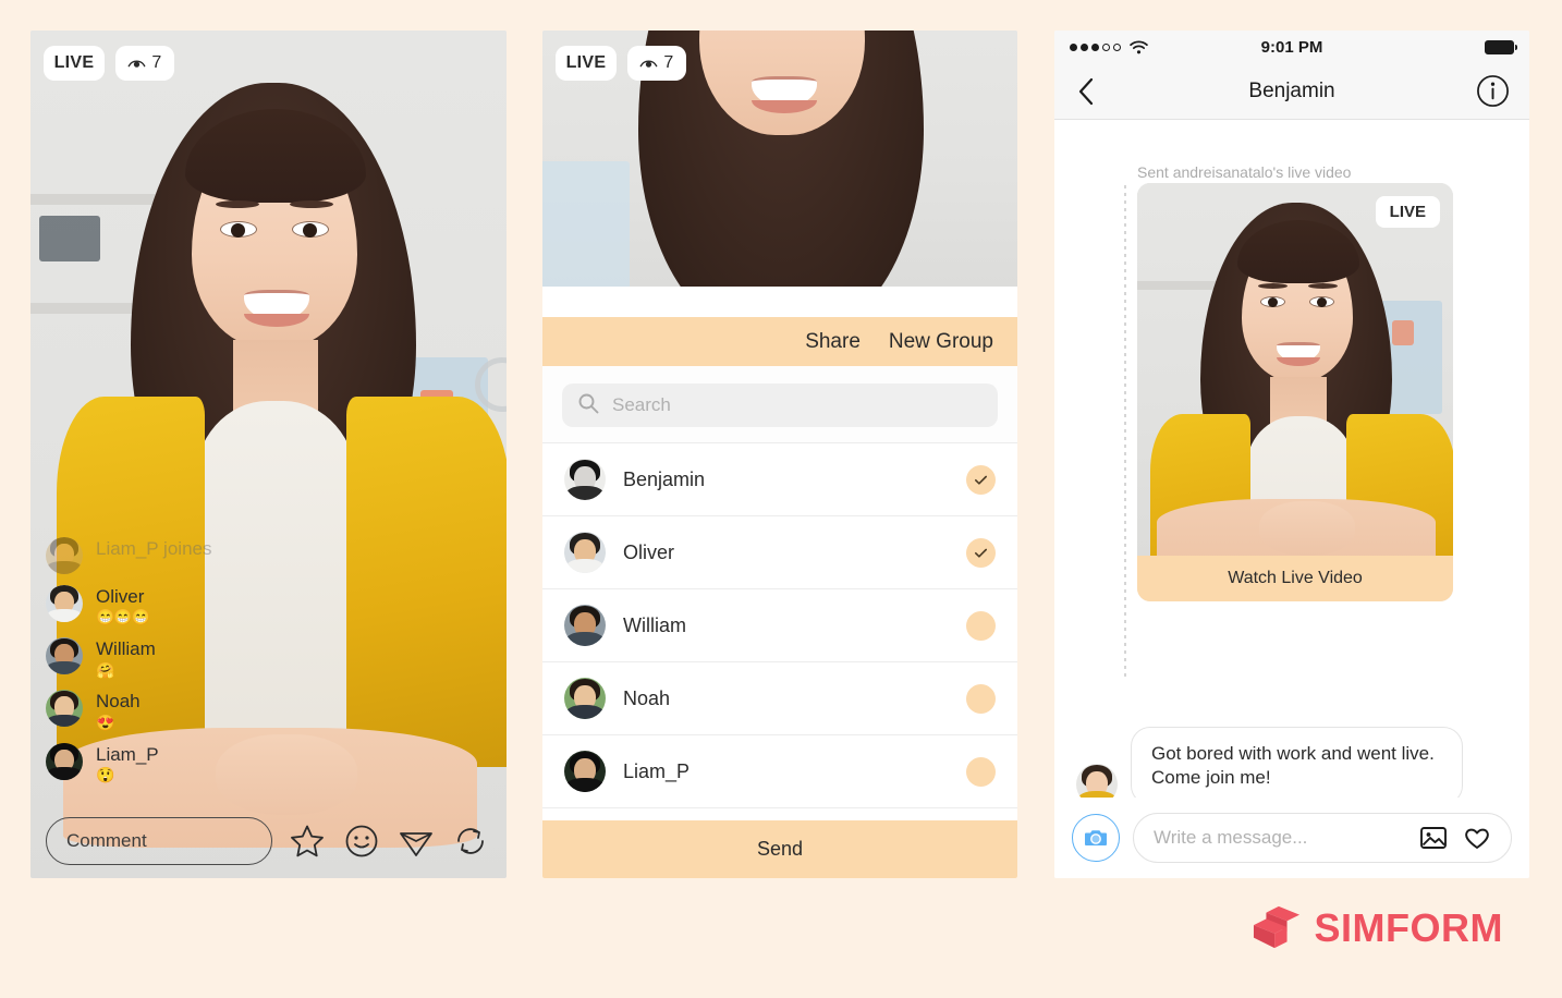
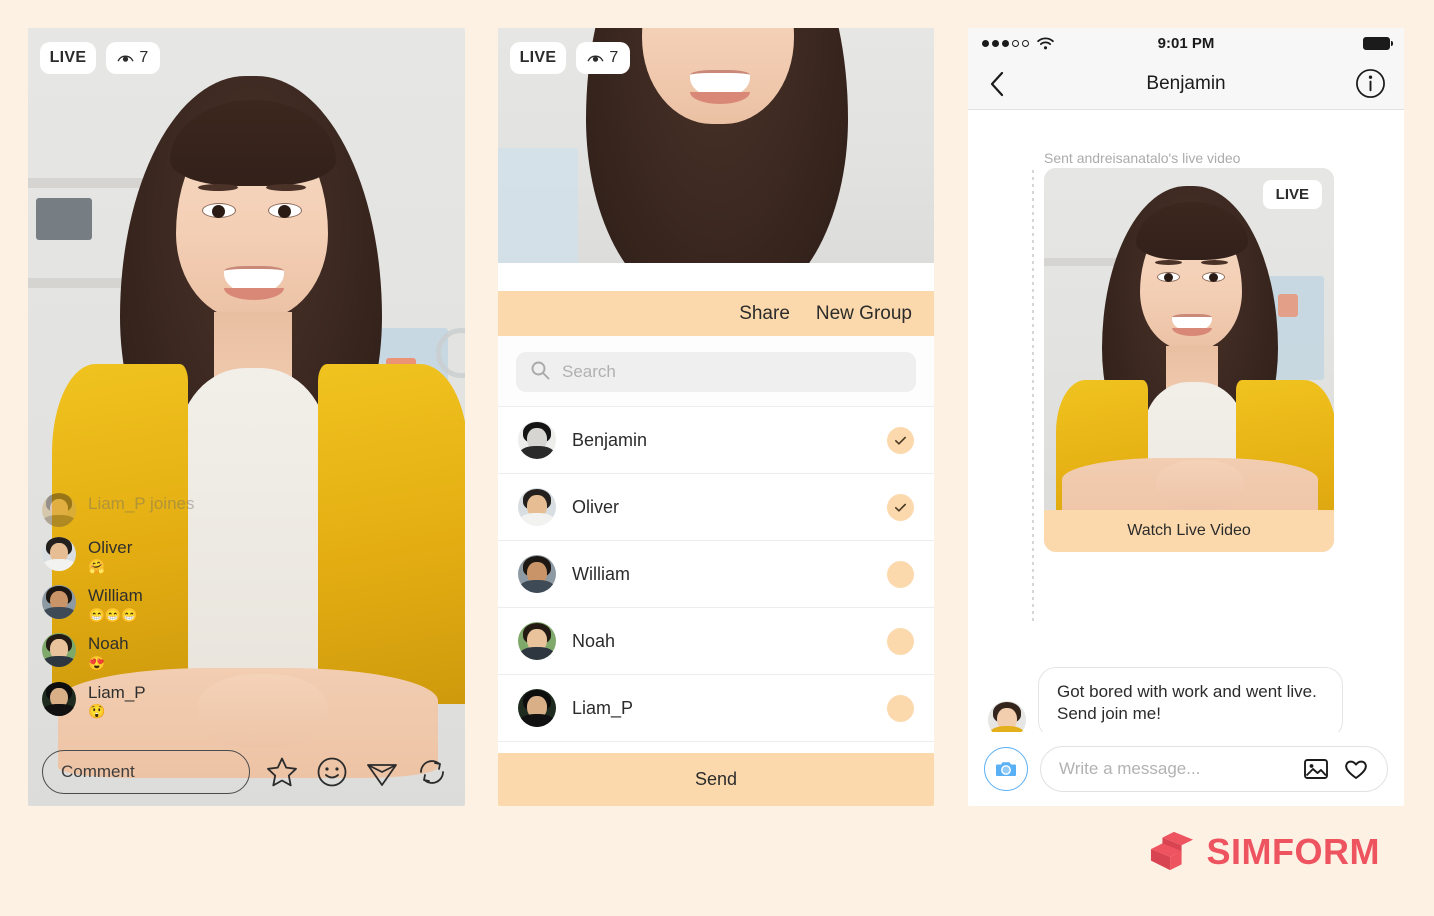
  LIVE
  7
  Liam_P joines
  Oliver
- 😁😁😁
+ 🤗
  William
- 🤗
+ 😁😁😁
  Noah
  😍
  Liam_P
  😲
  Comment
  LIVE
  7
  Share
  New Group
  Search
  Benjamin
  Oliver
  William
  Noah
  Liam_P
  Send
  9:01 PM
  Benjamin
  Sent andreisanatalo's live video
  LIVE
  Watch Live Video
- Got bored with work and went live. Come join me!
+ Got bored with work and went live. Send join me!
  Write a message...
  SIMFORM
